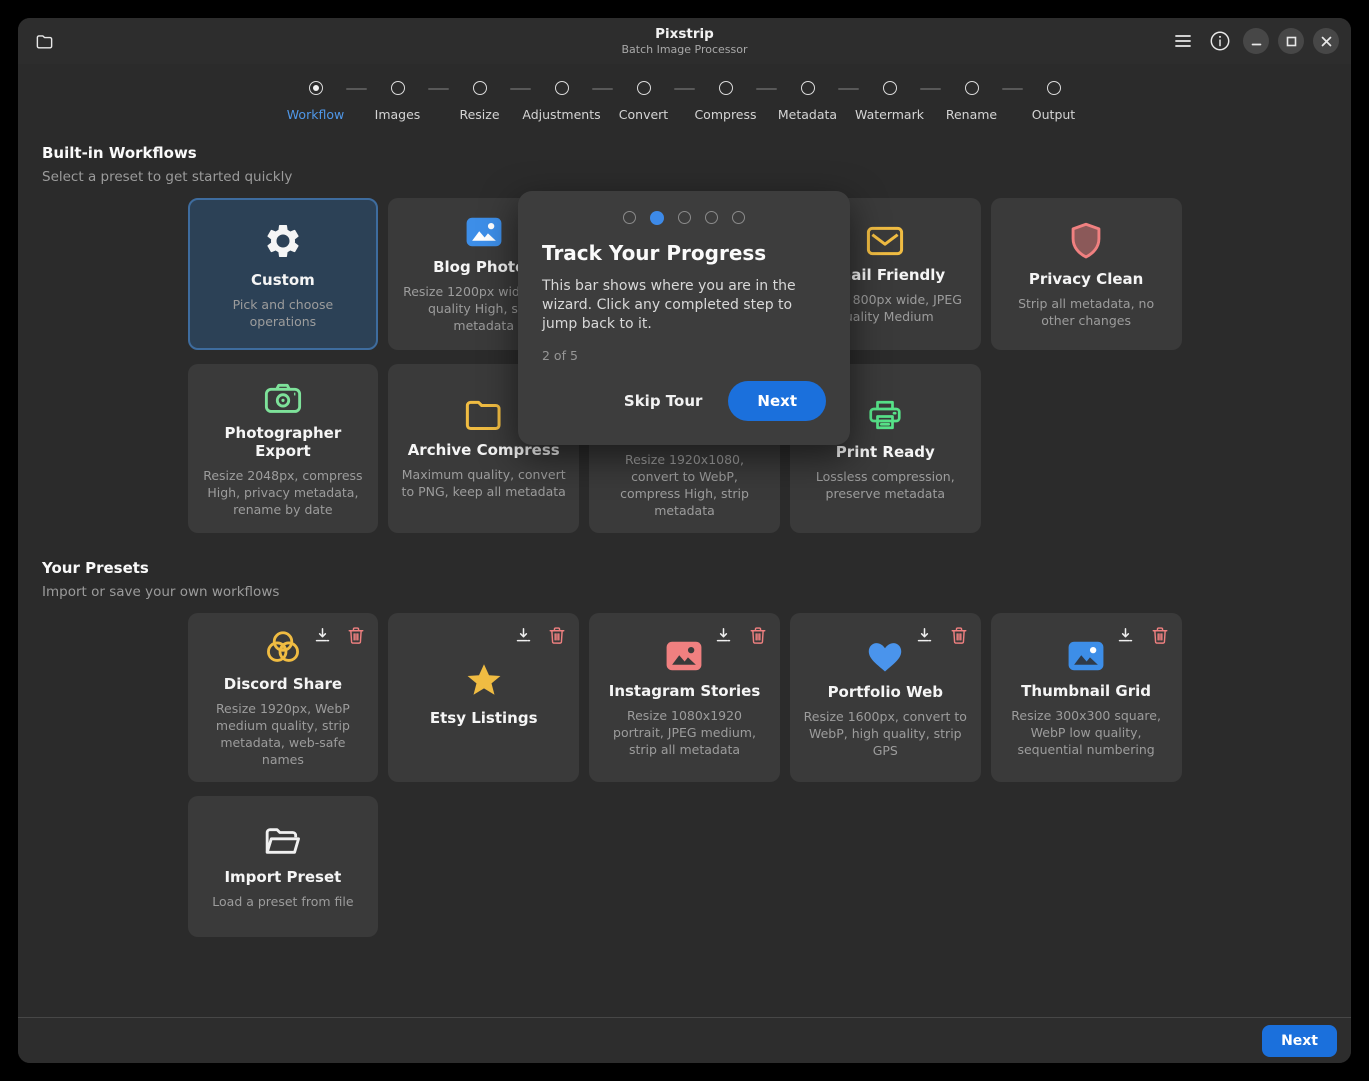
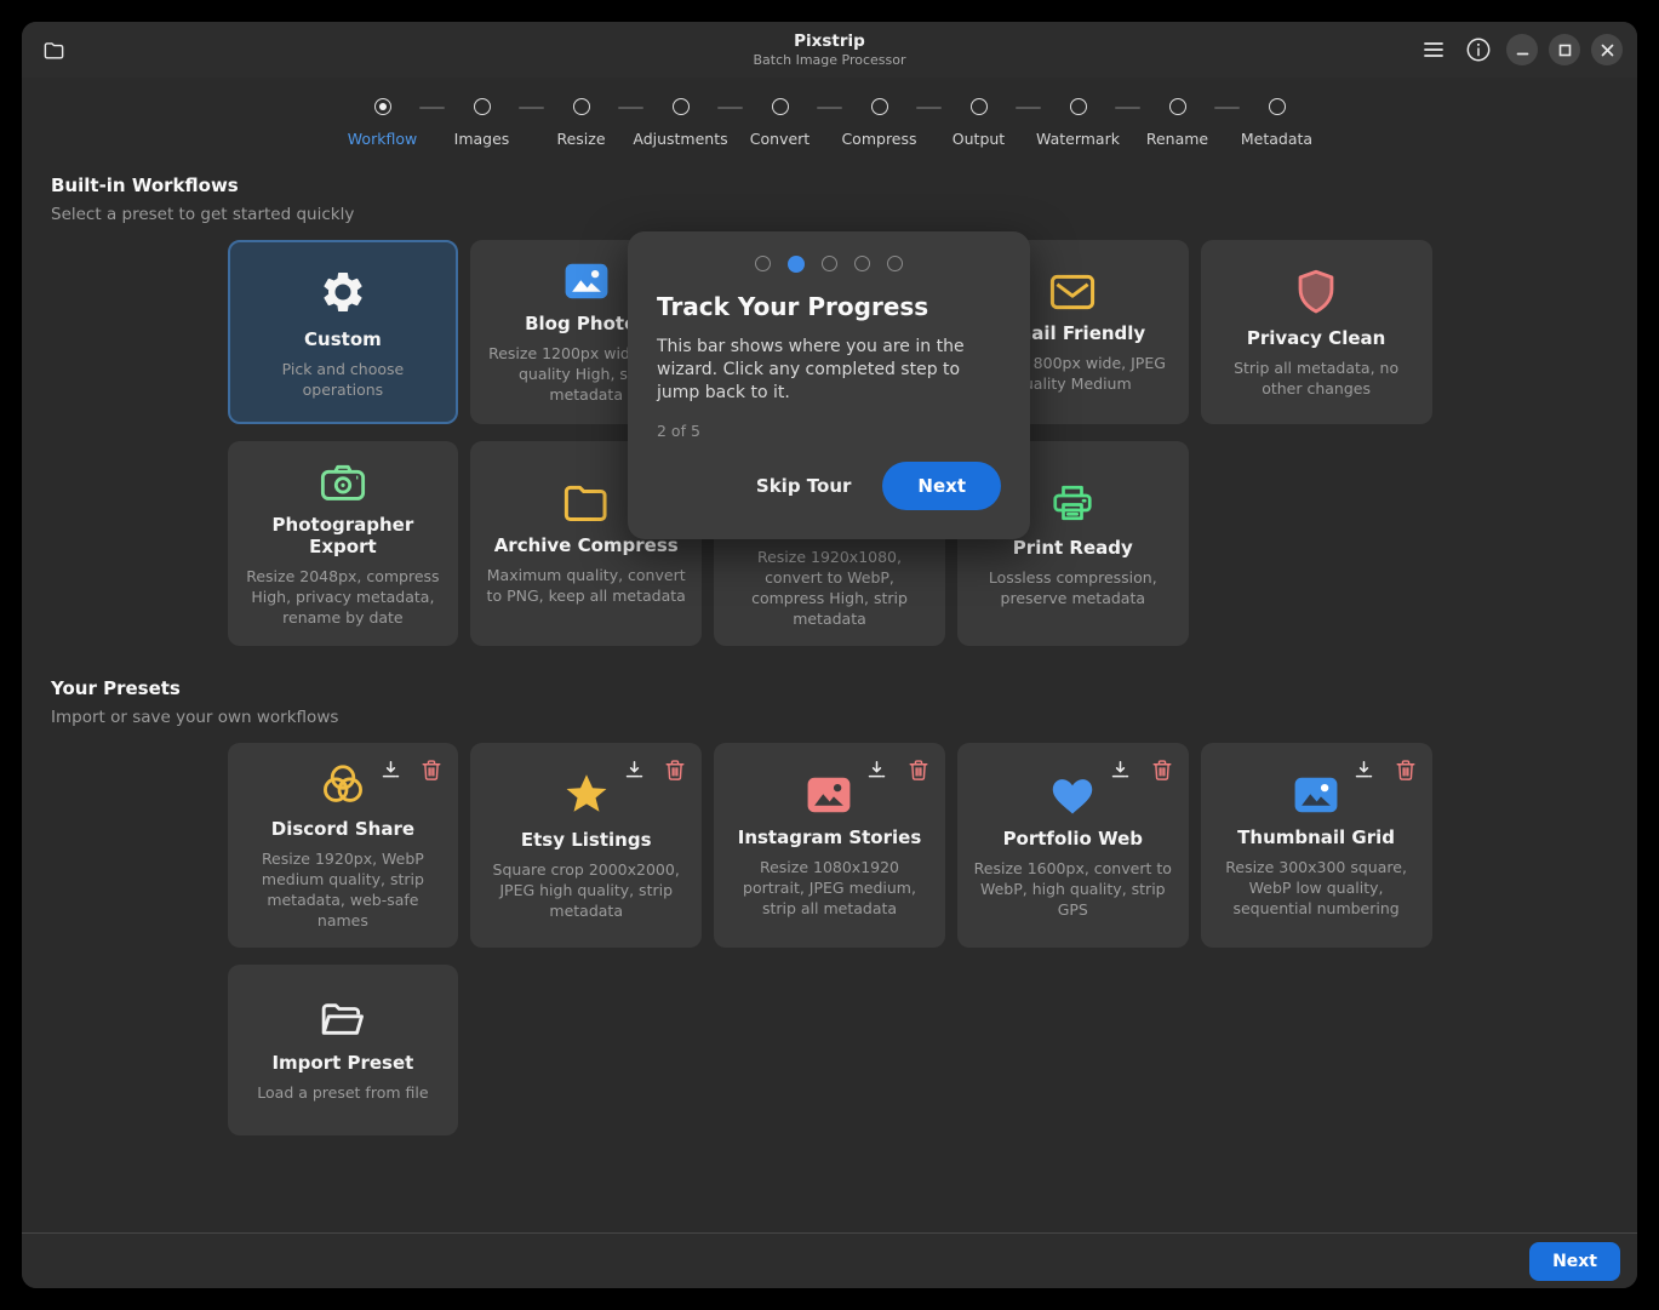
  Pixstrip
  Batch Image Processor
  Workflow
  Images
  Resize
  Adjustments
  Convert
  Compress
- Metadata
+ Output
  Watermark
  Rename
- Output
+ Metadata
  Built-in Workflows
  Select a preset to get started quickly
  Custom
  Pick and choose operations
  Blog Phot
  Resize 1200px wid quality High, s metadata
  ail Friendly
  800px wide, JPEG ality Medium
  Privacy Clean
  Strip all metadata, no other changes
  Photographer Export
  Resize 2048px, compress High, privacy metadata, rename by date
  Archive Compress
  Maximum quality, convert to PNG, keep all metadata
  Resize 1920x1080, convert to WebP, compress High, strip metadata
  Print Ready
  Lossless compression, preserve metadata
  Your Presets
  Import or save your own workflows
  Discord Share
  Resize 1920px, WebP medium quality, strip metadata, web-safe names
  Etsy Listings
+ Square crop 2000x2000, JPEG high quality, strip metadata
  Instagram Stories
  Resize 1080x1920 portrait, JPEG medium, strip all metadata
  Portfolio Web
  Resize 1600px, convert to WebP, high quality, strip GPS
  Thumbnail Grid
  Resize 300x300 square, WebP low quality, sequential numbering
  Import Preset
  Load a preset from file
  Track Your Progress
  This bar shows where you are in the wizard. Click any completed step to jump back to it.
  2 of 5
  Skip Tour
  Next
  Next
